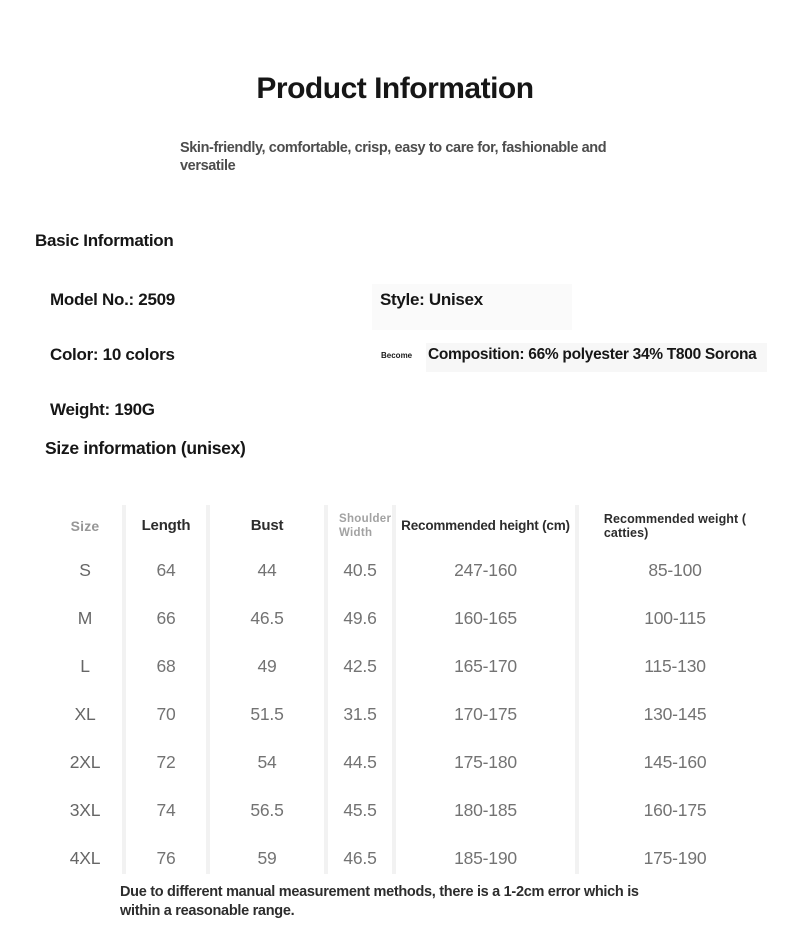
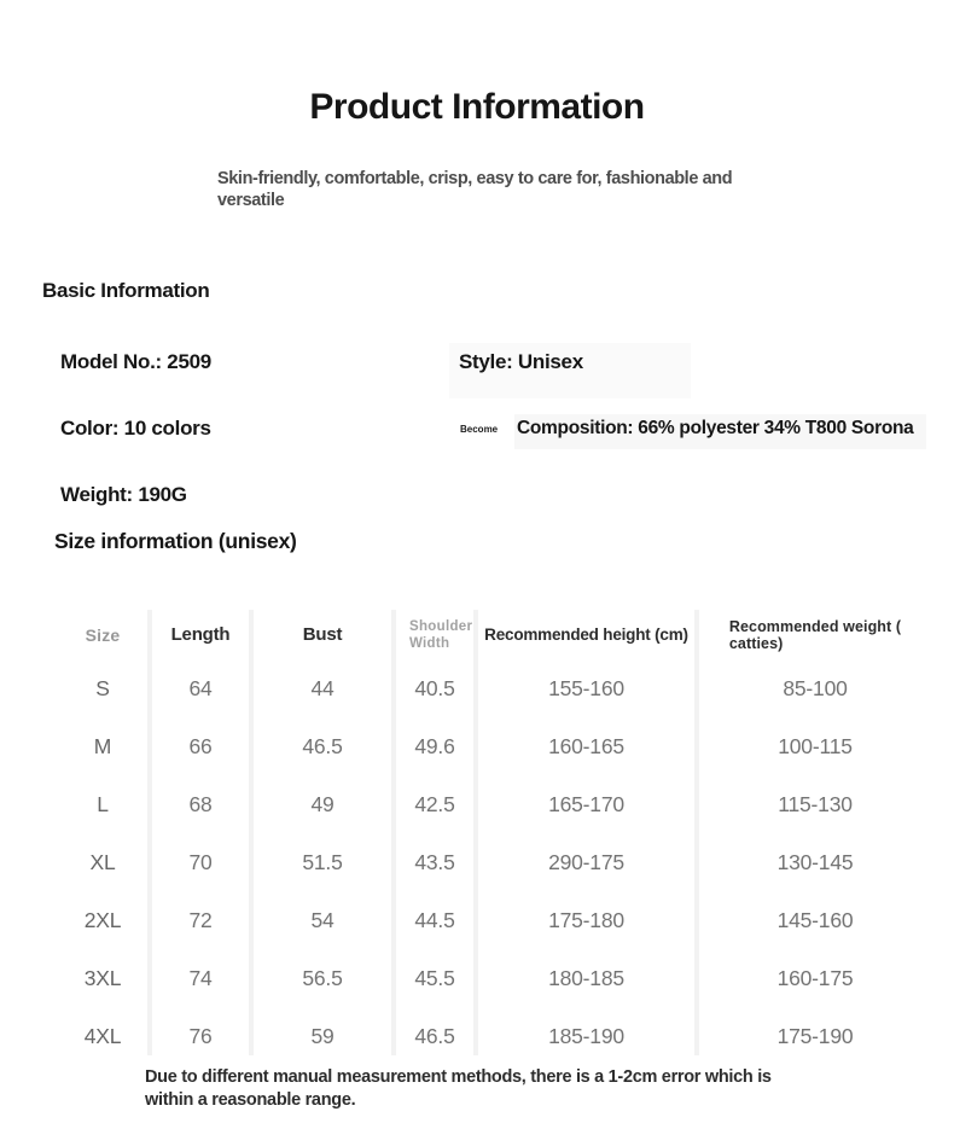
  Product Information
  Skin-friendly, comfortable, crisp, easy to care for, fashionable and
  versatile
  Basic Information
  Model No.: 2509
  Style: Unisex
  Color: 10 colors
  Become
  Composition: 66% polyester 34% T800 Sorona
  Weight: 190G
  Size information (unisex)
  Size
  Length
  Bust
  Shoulder Width
  Recommended height (cm)
  Recommended weight (
  catties)
  S
  64
  44
  40.5
- 247-160
+ 155-160
  85-100
  M
  66
  46.5
  49.6
  160-165
  100-115
  L
  68
  49
  42.5
  165-170
  115-130
  XL
  70
  51.5
- 31.5
+ 43.5
- 170-175
+ 290-175
  130-145
  2XL
  72
  54
  44.5
  175-180
  145-160
  3XL
  74
  56.5
  45.5
  180-185
  160-175
  4XL
  76
  59
  46.5
  185-190
  175-190
  Due to different manual measurement methods, there is a 1-2cm error which is
  within a reasonable range.
